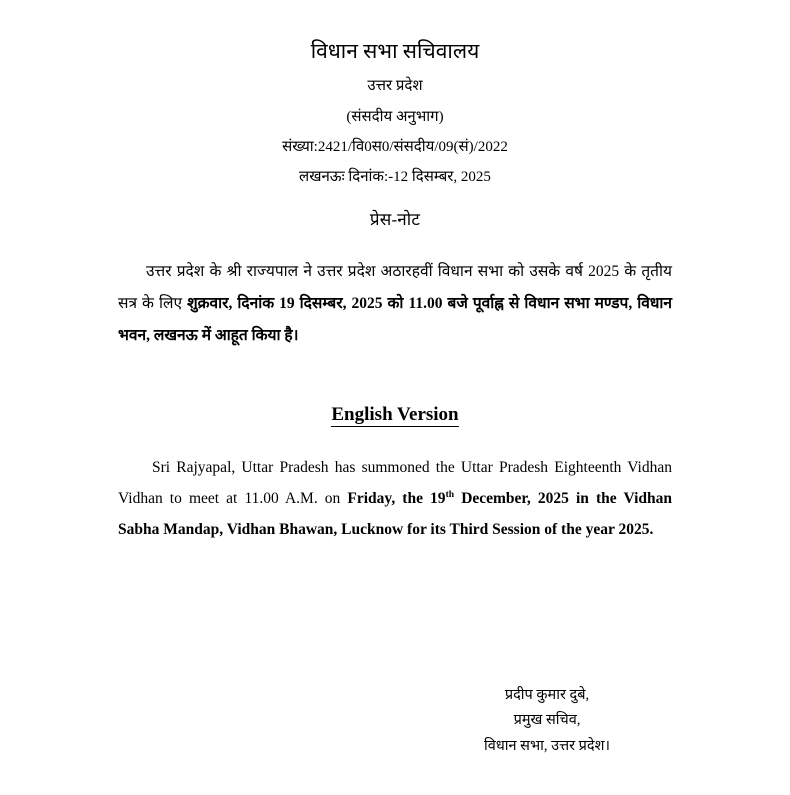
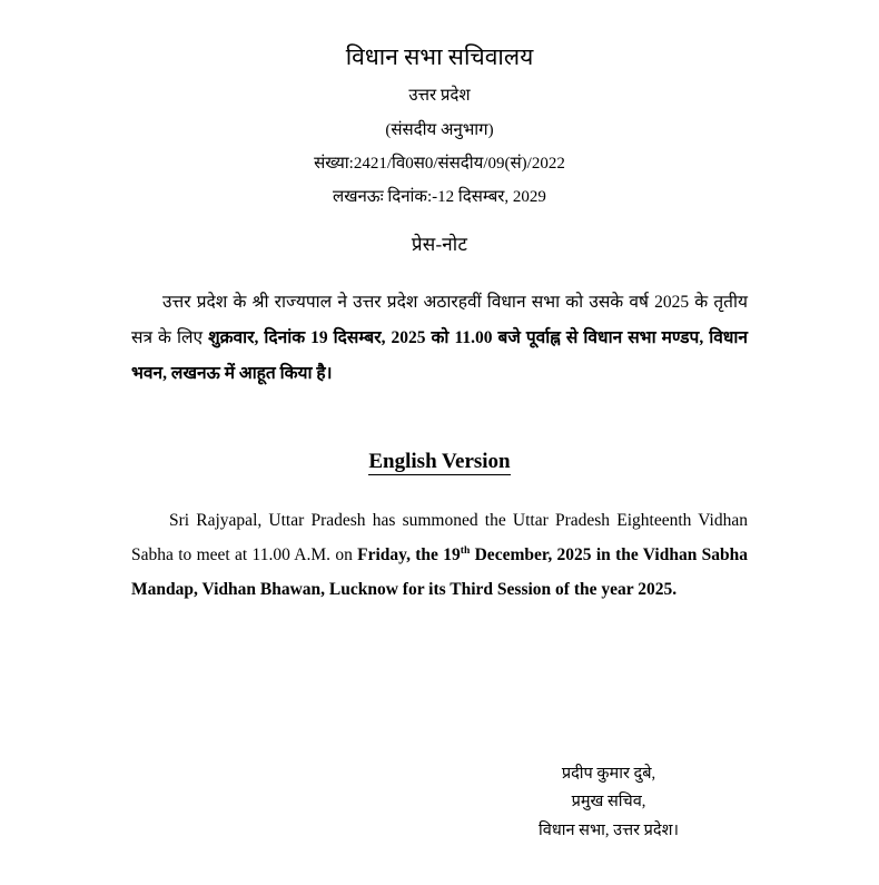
  विधान सभा सचिवालय
  उत्तर प्रदेश
  (संसदीय अनुभाग)
  संख्या:2421/वि0स0/संसदीय/09(सं)/2022
- लखनऊः दिनांक:-12 दिसम्बर, 2025
+ लखनऊः दिनांक:-12 दिसम्बर, 2029
  प्रेस-नोट
  उत्तर प्रदेश के श्री राज्यपाल ने उत्तर प्रदेश अठारहवीं विधान सभा को उसके वर्ष 2025 के तृतीय सत्र के लिए शुक्रवार, दिनांक 19 दिसम्बर, 2025 को 11.00 बजे पूर्वाह्न से विधान सभा मण्डप, विधान भवन, लखनऊ में आहूत किया है।
  English Version
- Sri Rajyapal, Uttar Pradesh has summoned the Uttar Pradesh Eighteenth Vidhan Vidhan to meet at 11.00 A.M. on Friday, the 19th December, 2025 in the Vidhan Sabha Mandap, Vidhan Bhawan, Lucknow for its Third Session of the year 2025.
+ Sri Rajyapal, Uttar Pradesh has summoned the Uttar Pradesh Eighteenth Vidhan Sabha to meet at 11.00 A.M. on Friday, the 19th December, 2025 in the Vidhan Sabha Mandap, Vidhan Bhawan, Lucknow for its Third Session of the year 2025.
  प्रदीप कुमार दुबे,
  प्रमुख सचिव,
  विधान सभा, उत्तर प्रदेश।
